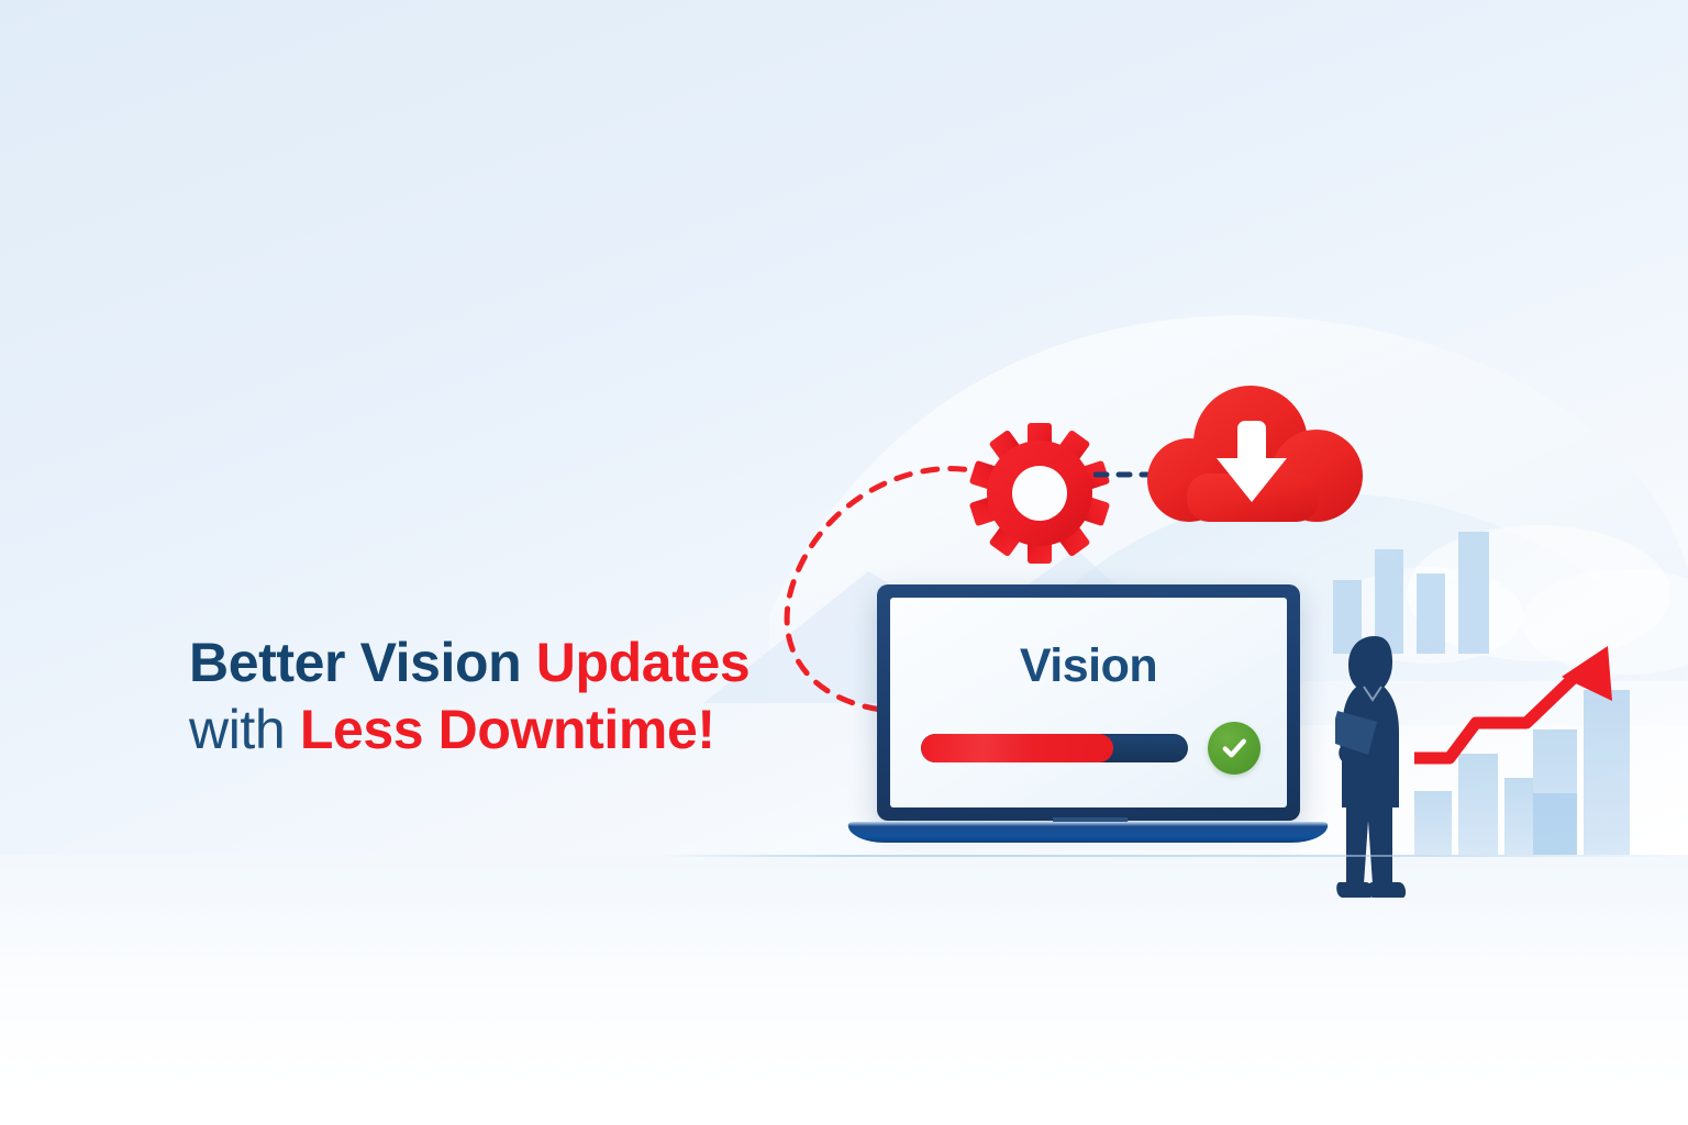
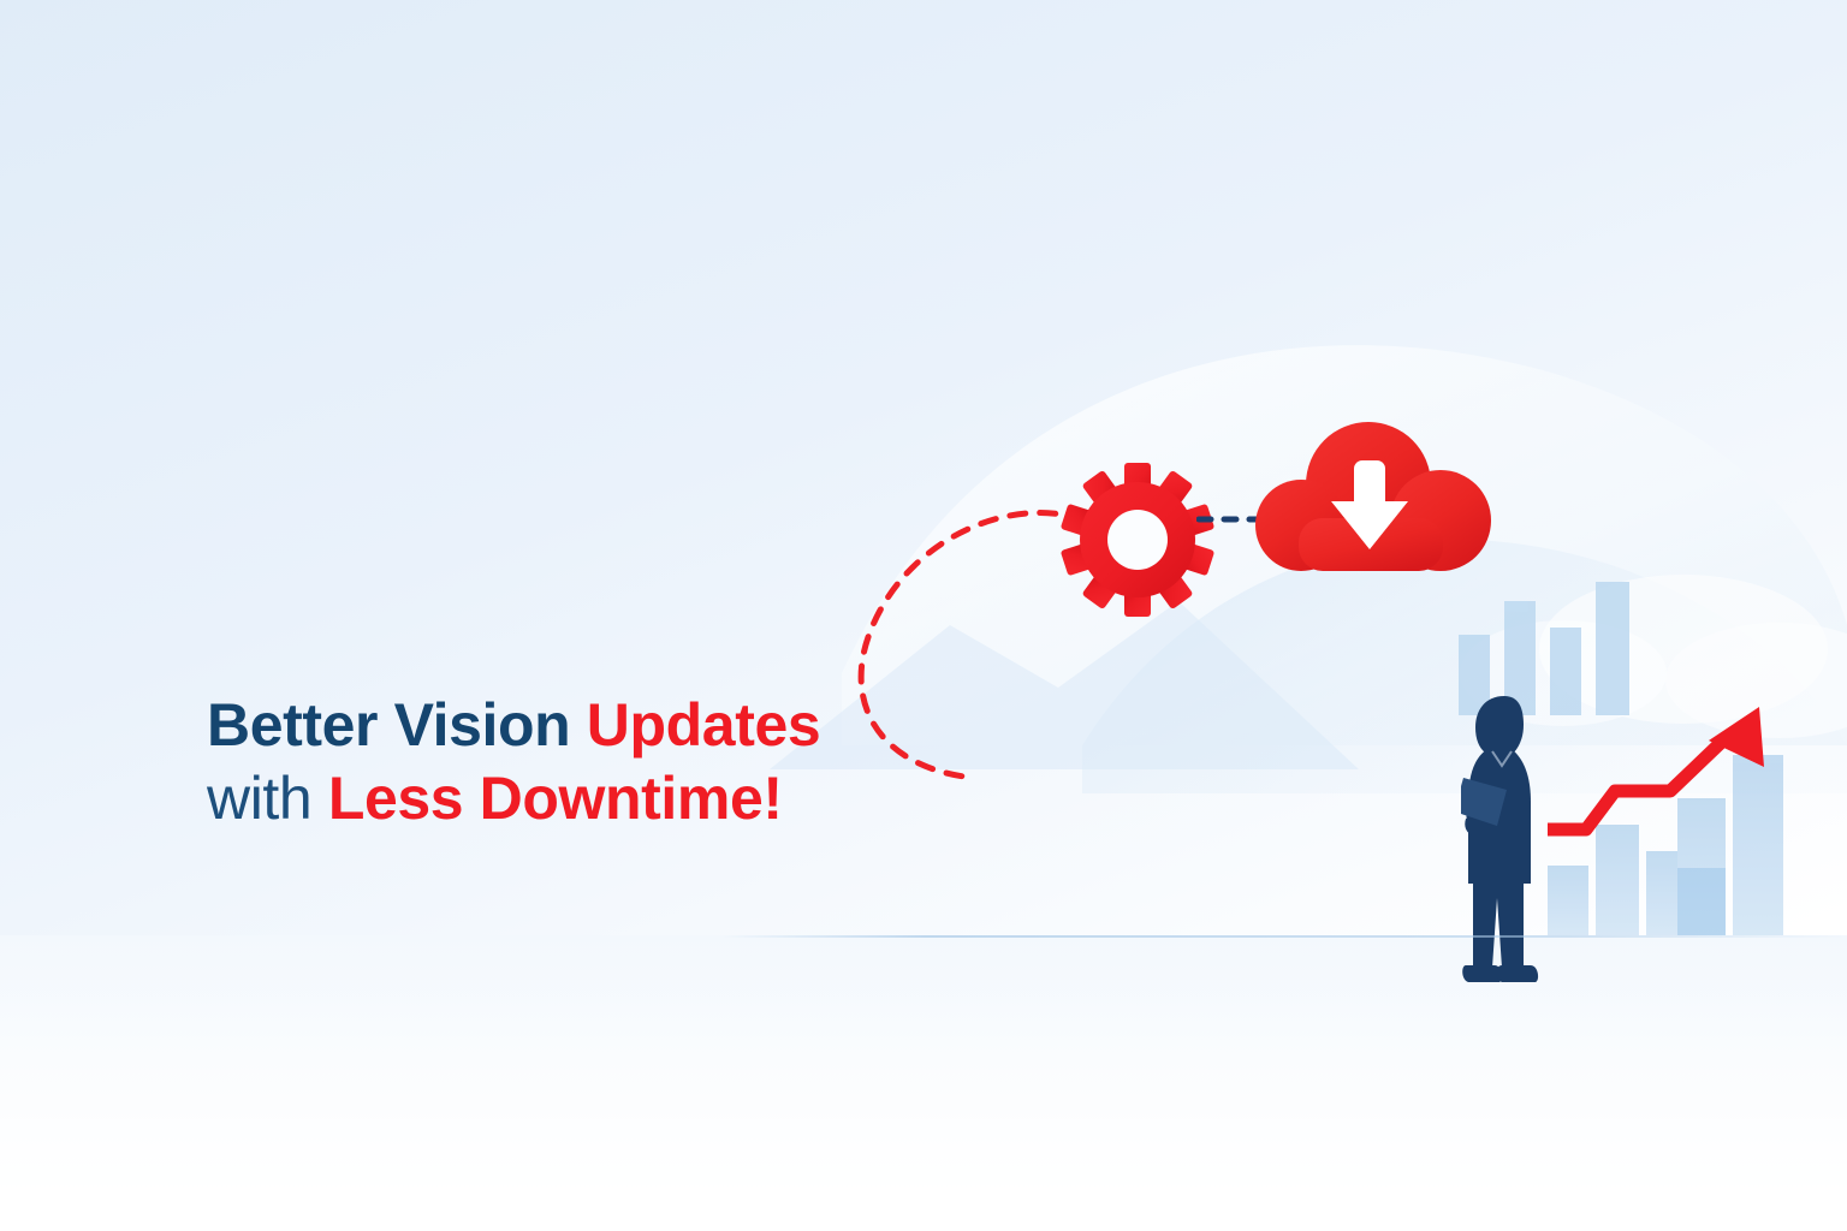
- Vision
  Better Vision Updates
  with Less Downtime!
